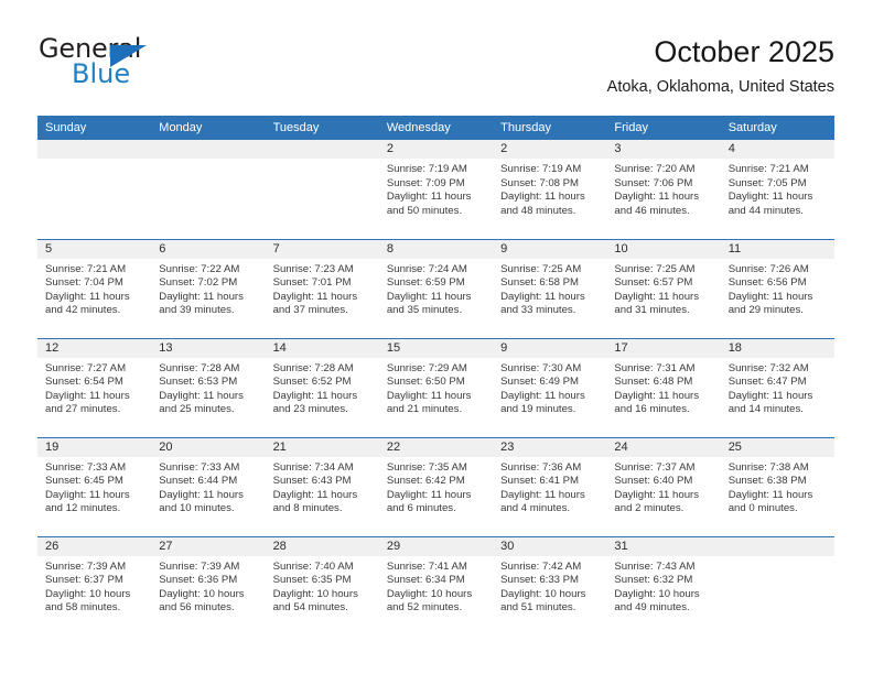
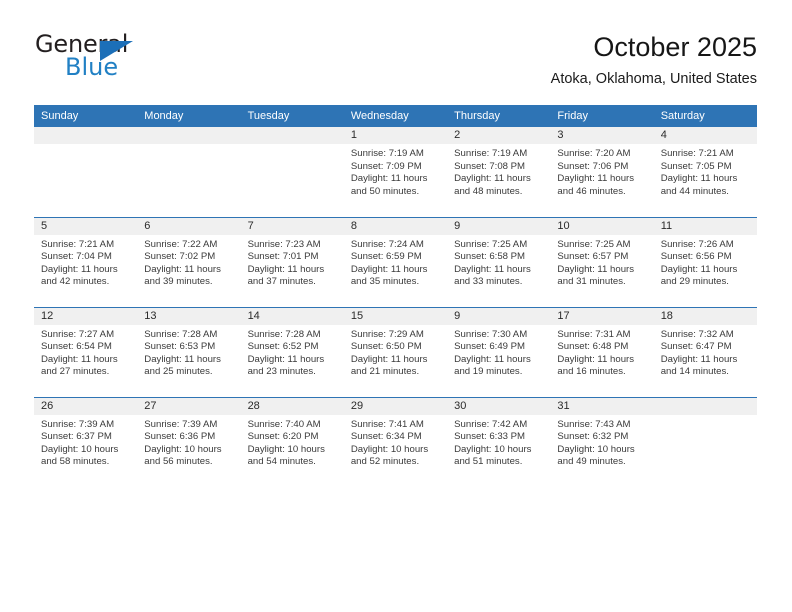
  General
  Blue
  October 2025
  Atoka, Oklahoma, United States
  Sunday	Monday	Tuesday	Wednesday	Thursday	Friday	Saturday
- 			2Sunrise: 7:19 AMSunset: 7:09 PMDaylight: 11 hoursand 50 minutes.	2Sunrise: 7:19 AMSunset: 7:08 PMDaylight: 11 hoursand 48 minutes.	3Sunrise: 7:20 AMSunset: 7:06 PMDaylight: 11 hoursand 46 minutes.	4Sunrise: 7:21 AMSunset: 7:05 PMDaylight: 11 hoursand 44 minutes.
+ 			1Sunrise: 7:19 AMSunset: 7:09 PMDaylight: 11 hoursand 50 minutes.	2Sunrise: 7:19 AMSunset: 7:08 PMDaylight: 11 hoursand 48 minutes.	3Sunrise: 7:20 AMSunset: 7:06 PMDaylight: 11 hoursand 46 minutes.	4Sunrise: 7:21 AMSunset: 7:05 PMDaylight: 11 hoursand 44 minutes.
  5Sunrise: 7:21 AMSunset: 7:04 PMDaylight: 11 hoursand 42 minutes.	6Sunrise: 7:22 AMSunset: 7:02 PMDaylight: 11 hoursand 39 minutes.	7Sunrise: 7:23 AMSunset: 7:01 PMDaylight: 11 hoursand 37 minutes.	8Sunrise: 7:24 AMSunset: 6:59 PMDaylight: 11 hoursand 35 minutes.	9Sunrise: 7:25 AMSunset: 6:58 PMDaylight: 11 hoursand 33 minutes.	10Sunrise: 7:25 AMSunset: 6:57 PMDaylight: 11 hoursand 31 minutes.	11Sunrise: 7:26 AMSunset: 6:56 PMDaylight: 11 hoursand 29 minutes.
  12Sunrise: 7:27 AMSunset: 6:54 PMDaylight: 11 hoursand 27 minutes.	13Sunrise: 7:28 AMSunset: 6:53 PMDaylight: 11 hoursand 25 minutes.	14Sunrise: 7:28 AMSunset: 6:52 PMDaylight: 11 hoursand 23 minutes.	15Sunrise: 7:29 AMSunset: 6:50 PMDaylight: 11 hoursand 21 minutes.	9Sunrise: 7:30 AMSunset: 6:49 PMDaylight: 11 hoursand 19 minutes.	17Sunrise: 7:31 AMSunset: 6:48 PMDaylight: 11 hoursand 16 minutes.	18Sunrise: 7:32 AMSunset: 6:47 PMDaylight: 11 hoursand 14 minutes.
- 19Sunrise: 7:33 AMSunset: 6:45 PMDaylight: 11 hoursand 12 minutes.	20Sunrise: 7:33 AMSunset: 6:44 PMDaylight: 11 hoursand 10 minutes.	21Sunrise: 7:34 AMSunset: 6:43 PMDaylight: 11 hoursand 8 minutes.	22Sunrise: 7:35 AMSunset: 6:42 PMDaylight: 11 hoursand 6 minutes.	23Sunrise: 7:36 AMSunset: 6:41 PMDaylight: 11 hoursand 4 minutes.	24Sunrise: 7:37 AMSunset: 6:40 PMDaylight: 11 hoursand 2 minutes.	25Sunrise: 7:38 AMSunset: 6:38 PMDaylight: 11 hoursand 0 minutes.
- 26Sunrise: 7:39 AMSunset: 6:37 PMDaylight: 10 hoursand 58 minutes.	27Sunrise: 7:39 AMSunset: 6:36 PMDaylight: 10 hoursand 56 minutes.	28Sunrise: 7:40 AMSunset: 6:35 PMDaylight: 10 hoursand 54 minutes.	29Sunrise: 7:41 AMSunset: 6:34 PMDaylight: 10 hoursand 52 minutes.	30Sunrise: 7:42 AMSunset: 6:33 PMDaylight: 10 hoursand 51 minutes.	31Sunrise: 7:43 AMSunset: 6:32 PMDaylight: 10 hoursand 49 minutes.
+ 26Sunrise: 7:39 AMSunset: 6:37 PMDaylight: 10 hoursand 58 minutes.	27Sunrise: 7:39 AMSunset: 6:36 PMDaylight: 10 hoursand 56 minutes.	28Sunrise: 7:40 AMSunset: 6:20 PMDaylight: 10 hoursand 54 minutes.	29Sunrise: 7:41 AMSunset: 6:34 PMDaylight: 10 hoursand 52 minutes.	30Sunrise: 7:42 AMSunset: 6:33 PMDaylight: 10 hoursand 51 minutes.	31Sunrise: 7:43 AMSunset: 6:32 PMDaylight: 10 hoursand 49 minutes.
